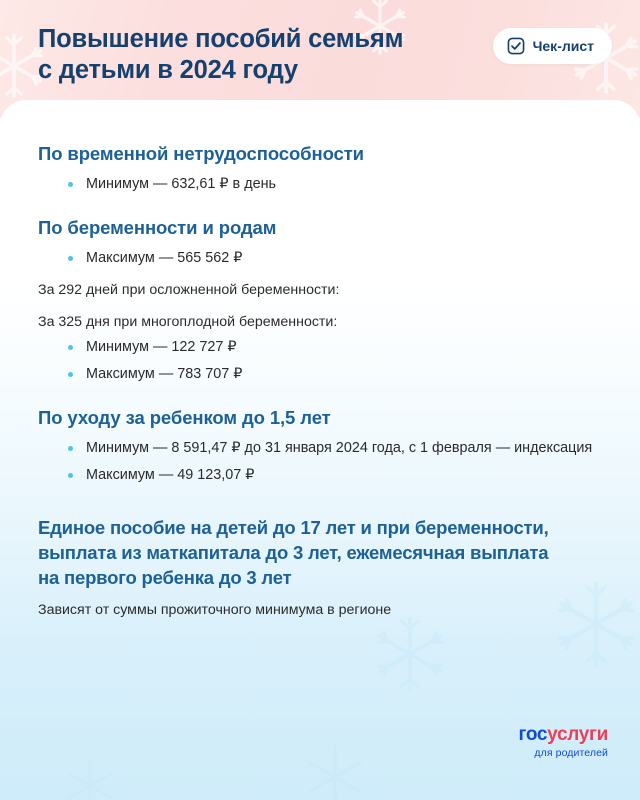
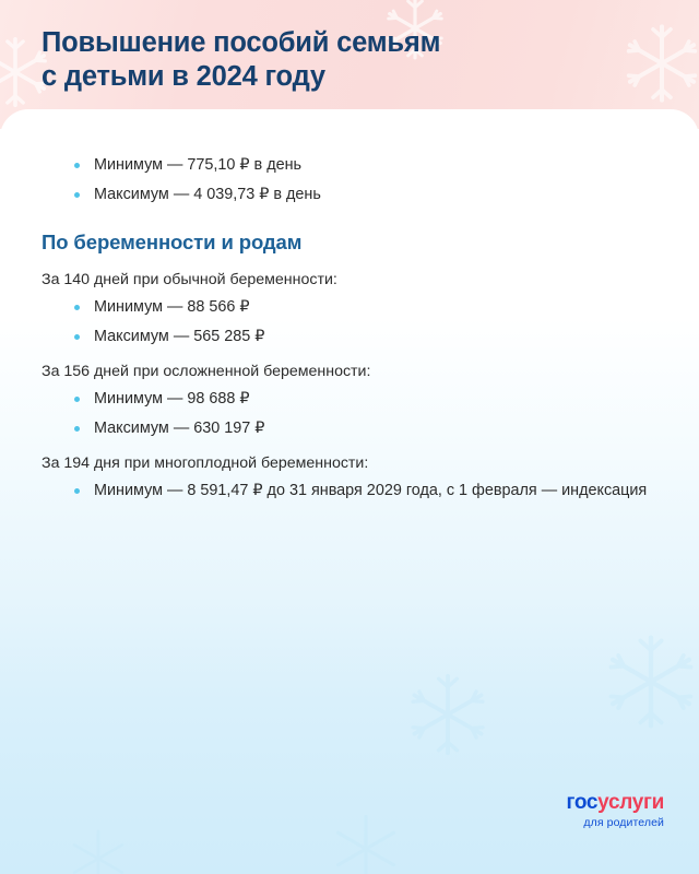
  Повышение пособий семьям
  с детьми в 2024 году
- Чек-лист
- По временной нетрудоспособности
- Минимум — 632,61 ₽ в день
+ Минимум — 775,10 ₽ в день
+ Максимум — 4 039,73 ₽ в день
  По беременности и родам
+ За 140 дней при обычной беременности:
+ Минимум — 88 566 ₽
- Максимум — 565 562 ₽
+ Максимум — 565 285 ₽
- За 292 дней при осложненной беременности:
+ За 156 дней при осложненной беременности:
+ Минимум — 98 688 ₽
+ Максимум — 630 197 ₽
- За 325 дня при многоплодной беременности:
+ За 194 дня при многоплодной беременности:
- Минимум — 122 727 ₽
- Максимум — 783 707 ₽
- По уходу за ребенком до 1,5 лет
- Минимум — 8 591,47 ₽ до 31 января 2024 года, с 1 февраля — индексация
+ Минимум — 8 591,47 ₽ до 31 января 2029 года, с 1 февраля — индексация
- Максимум — 49 123,07 ₽
- Единое пособие на детей до 17 лет и при беременности,
- выплата из маткапитала до 3 лет, ежемесячная выплата
- на первого ребенка до 3 лет
- Зависят от суммы прожиточного минимума в регионе
  госуслуги
  для родителей
